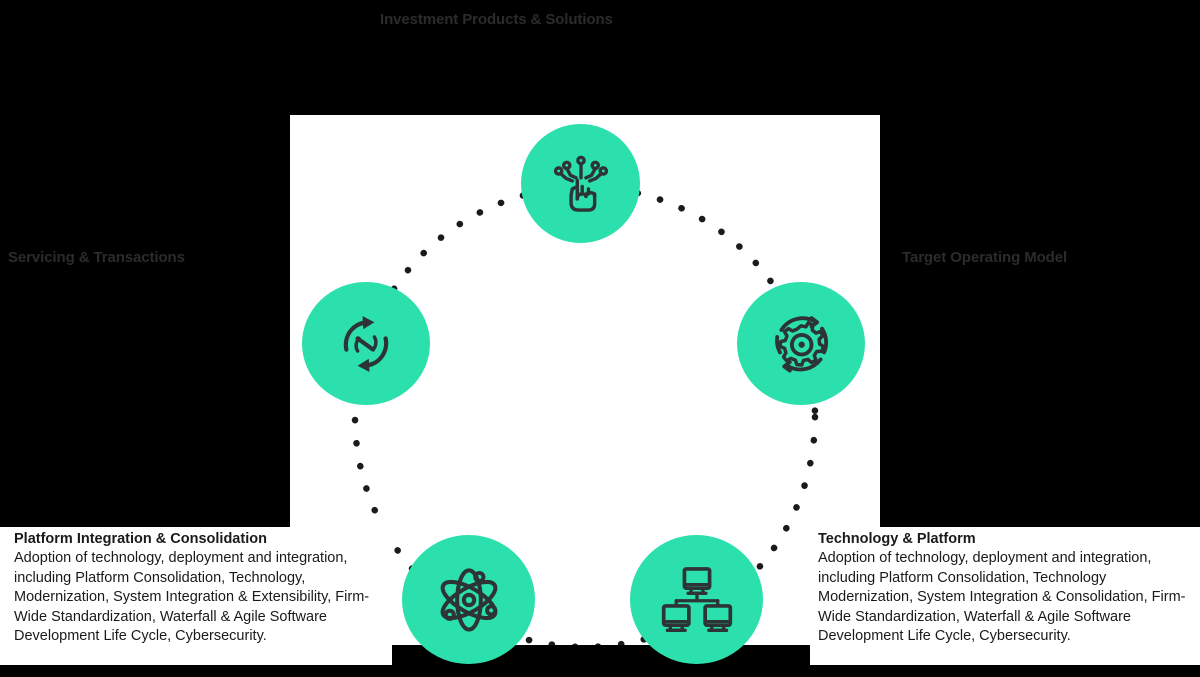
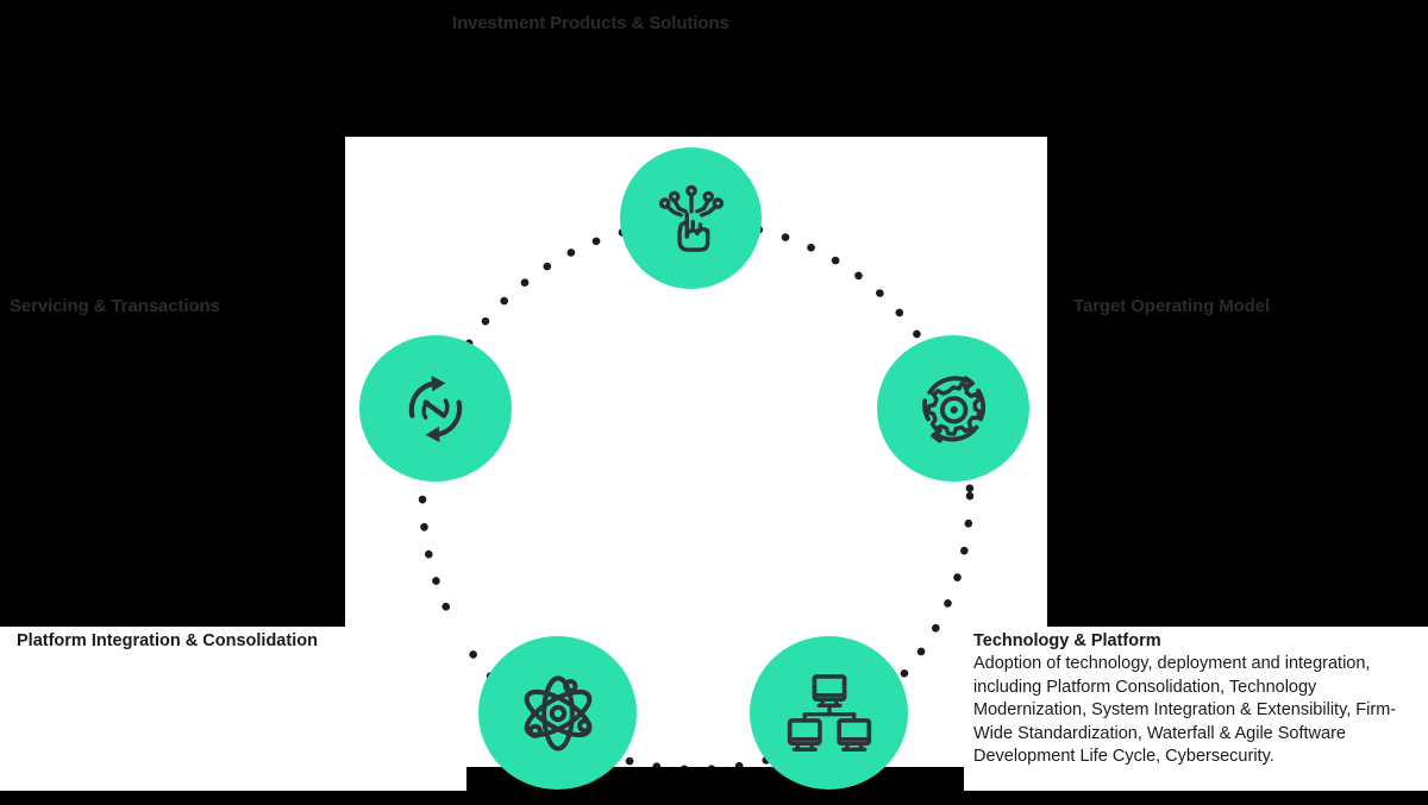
  Investment Products & Solutions
  Servicing & Transactions
  Target Operating Model
  Platform Integration & Consolidation
- Adoption of technology, deployment and integration, including Platform Consolidation, Technology, Modernization, System Integration & Extensibility, Firm-Wide Standardization, Waterfall & Agile Software Development Life Cycle, Cybersecurity.
  Technology & Platform
- Adoption of technology, deployment and integration, including Platform Consolidation, Technology Modernization, System Integration & Consolidation, Firm-Wide Standardization, Waterfall & Agile Software Development Life Cycle, Cybersecurity.
+ Adoption of technology, deployment and integration, including Platform Consolidation, Technology Modernization, System Integration & Extensibility, Firm-Wide Standardization, Waterfall & Agile Software Development Life Cycle, Cybersecurity.
